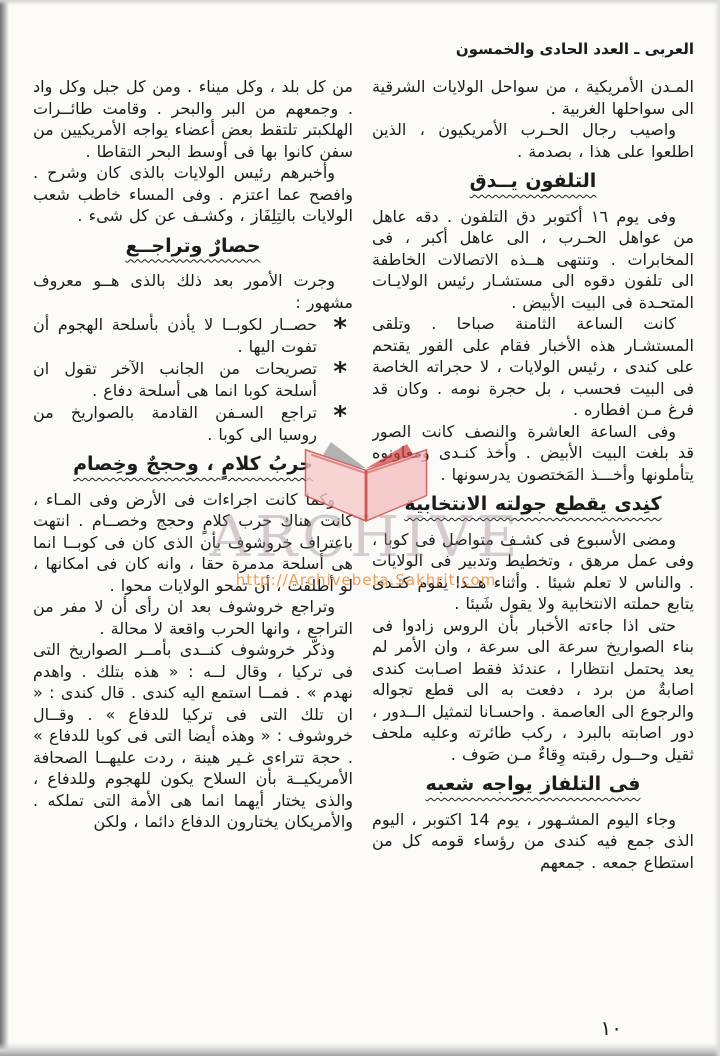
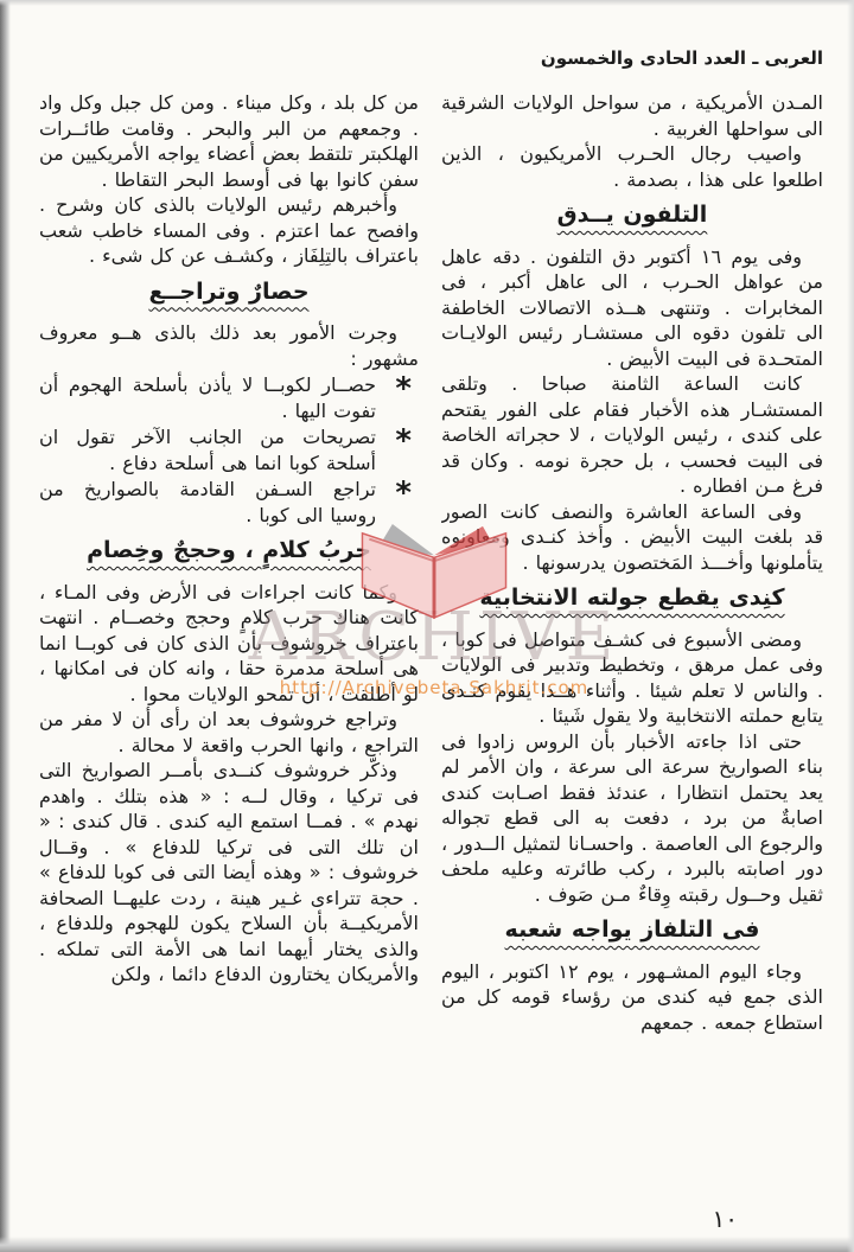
  العربى ـ العدد الحادى والخمسون
  المـدن الأمريكية ، من سواحل الولايات الشرقية الى سواحلها الغربية .
  واصيب رجال الحـرب الأمريكيون ، الذين اطلعوا على هذا ، بصدمة .
  التلفون يــدق
  وفى يوم ١٦ أكتوبر دق التلفون . دقه عاهل من عواهل الحـرب ، الى عاهل أكبر ، فى المخابرات . وتنتهى هــذه الاتصالات الخاطفة الى تلفون دقوه الى مستشـار رئيس الولايـات المتحـدة فى البيت الأبيض .
  كانت الساعة الثامنة صباحا . وتلقى المستشـار هذه الأخبار فقام على الفور يقتحم على كندى ، رئيس الولايات ، لا حجراته الخاصة فى البيت فحسب ، بل حجرة نومه . وكان قد فرغ مـن افطاره .
  وفى الساعة العاشرة والنصف كانت الصور قد بلغت البيت الأبيض . وأخذ كنـدى ومعاونوه يتأملونها وأخـــذ المَختصون يدرسونها .
  كنِدى يقطع جولته الانتخابية
  ومضى الأسبوع فى كشـف متواصل فى كوبا ، وفى عمل مرهق ، وتخطيط وتدبير فى الولايات . والناس لا تعلم شيئا . وأثناء هــذا يقوم كنـدى يتابع حملته الانتخابية ولا يقول شَيئا .
  حتى اذا جاءته الأخبار بأن الروس زادوا فى بناء الصواريخ سرعة الى سرعة ، وان الأمر لم يعد يحتمل انتظارا ، عندئذ فقط اصـابت كندى اصابةٌ من برد ، دفعت به الى قطع تجواله والرجوع الى العاصمة . واحسـانا لتمثيل الــدور ، دور اصابته بالبرد ، ركب طائرته وعليه ملحف ثقيل وحــول رقبته وِقاءٌ مـن صَوف .
  فى التلفاز يواجه شعبه
- وجاء اليوم المشـهور ، يوم 14 اكتوبر ، اليوم الذى جمع فيه كندى من رؤساء قومه كل من استطاع جمعه . جمعهم
+ وجاء اليوم المشـهور ، يوم ١٢ اكتوبر ، اليوم الذى جمع فيه كندى من رؤساء قومه كل من استطاع جمعه . جمعهم
  من كل بلد ، وكل ميناء . ومن كل جبل وكل واد . وجمعهم من البر والبحر . وقامت طائــرات الهلكبتر تلتقط بعض أعضاء يواجه الأمريكيين من سفن كانوا بها فى أوسط البحر التقاطا .
- وأخبرهم رئيس الولايات بالذى كان وشرح . وافصح عما اعتزم . وفى المساء خاطب شعب الولايات بالتِلِفَاز ، وكشـف عن كل شىء .
+ وأخبرهم رئيس الولايات بالذى كان وشرح . وافصح عما اعتزم . وفى المساء خاطب شعب باعتراف بالتِلِفَاز ، وكشـف عن كل شىء .
  حصارٌ وتراجــع
  وجرت الأمور بعد ذلك بالذى هــو معروف مشهور :
  *
  حصــار لكوبــا لا يأذن بأسلحة الهجوم أن تفوت اليها .
  *
  تصريحات من الجانب الآخر تقول ان أسلحة كوبا انما هى أسلحة دفاع .
  *
  تراجع السـفن القادمة بالصواريخ من روسيا الى كوبا .
  حربُ كلامٍ ، وحججٌ وخِصام
  وكما كانت اجراءات فى الأرض وفى المـاء ، كانت هناك حرب كلامٍ وحجج وخصــام . انتهت باعتراف خروشوف بأن الذى كان فى كوبــا انما هى أسلحة مدمرة حقا ، وانه كان فى امكانها ، لو أطلقت ، أن تمحو الولايات محوا .
  وتراجع خروشوف بعد ان رأى أن لا مفر من التراجع ، وانها الحرب واقعة لا محالة .
  وذكّر خروشوف كنــدى بأمــر الصواريخ التى فى تركيا ، وقال لــه : « هذه بتلك . واهدم نهدم » . فمــا استمع اليه كندى . قال كندى : « ان تلك التى فى تركيا للدفاع » . وقــال خروشوف : « وهذه أيضا التى فى كوبا للدفاع » . حجة تتراءى غـير هينة ، ردت عليهــا الصحافة الأمريكيــة بأن السلاح يكون للهجوم وللدفاع ، والذى يختار أيهما انما هى الأمة التى تملكه . والأمريكان يختارون الدفاع دائما ، ولكن
  ARCHIVE
  http://Archivebeta.Sakhrit.com
  ١٠
